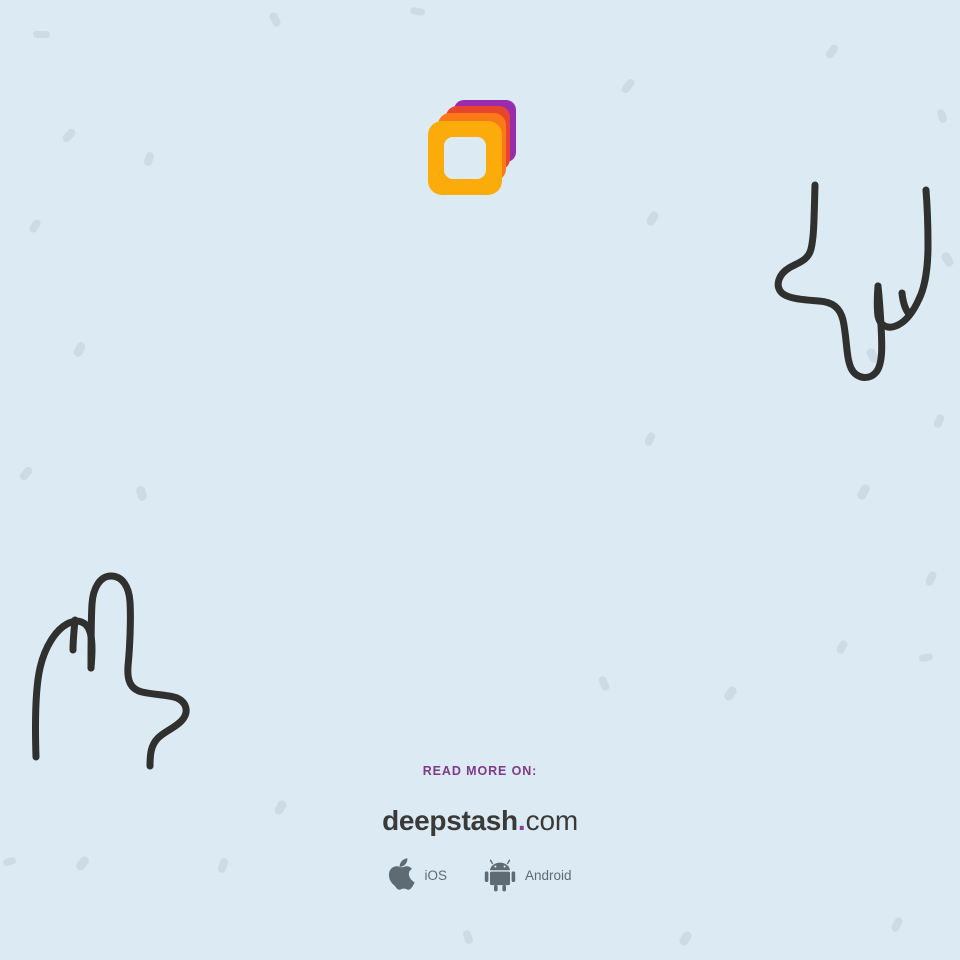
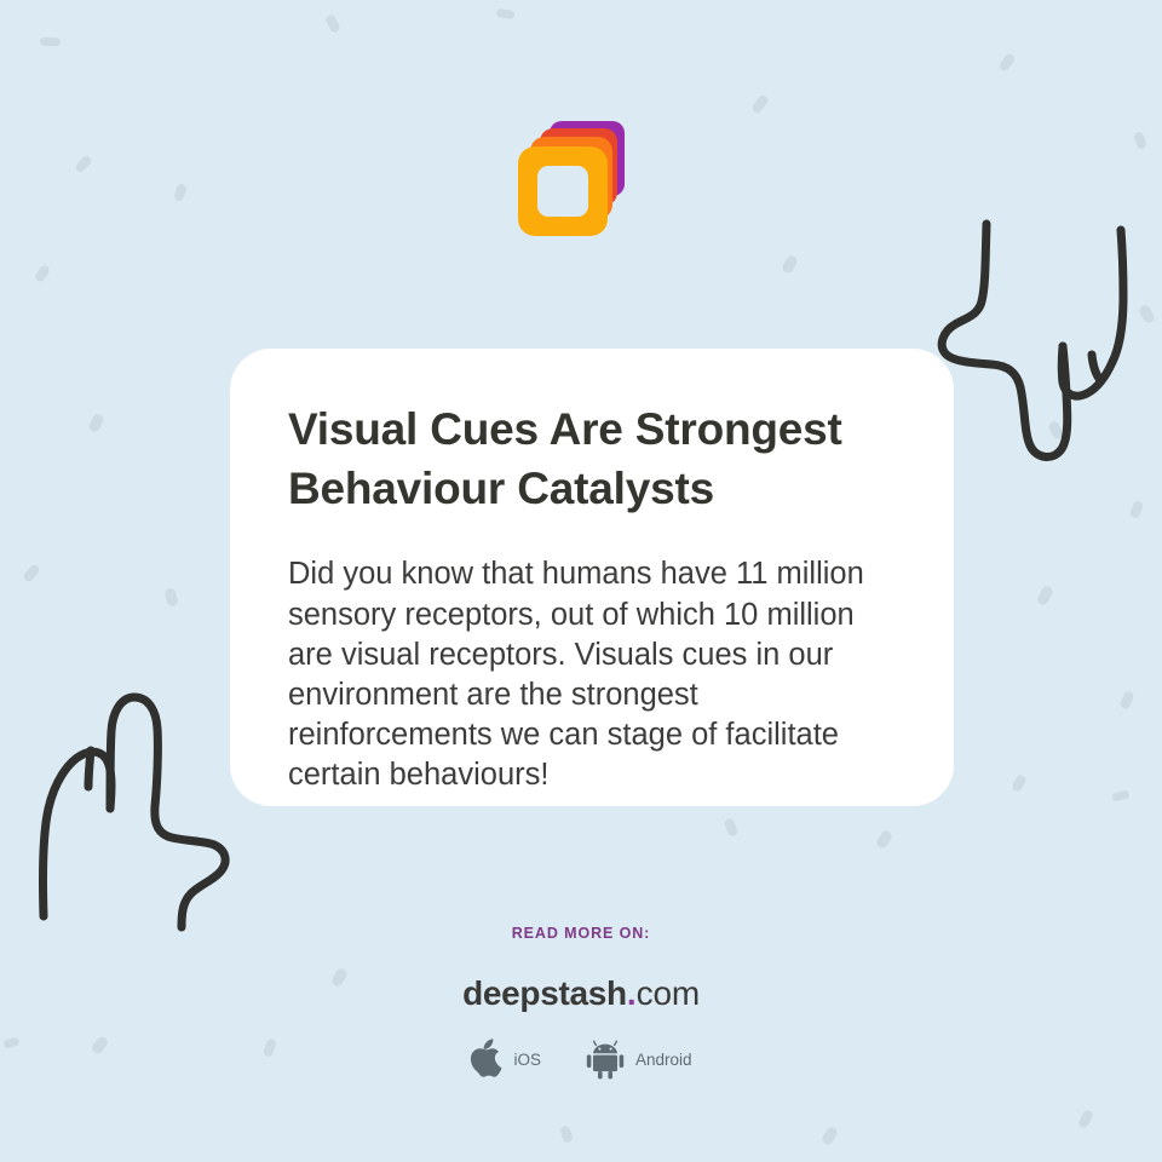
+ Visual Cues Are Strongest Behaviour Catalysts
+ Did you know that humans have 11 million sensory receptors, out of which 10 million are visual receptors. Visuals cues in our environment are the strongest reinforcements we can stage of facilitate certain behaviours!
  READ MORE ON:
  deepstash.com
  iOS
  Android
